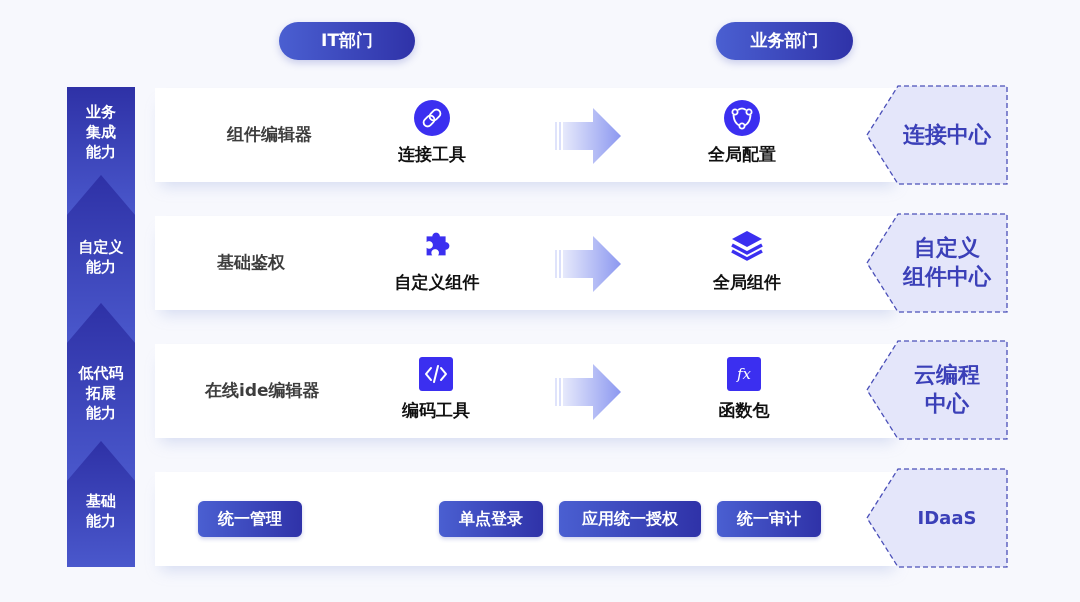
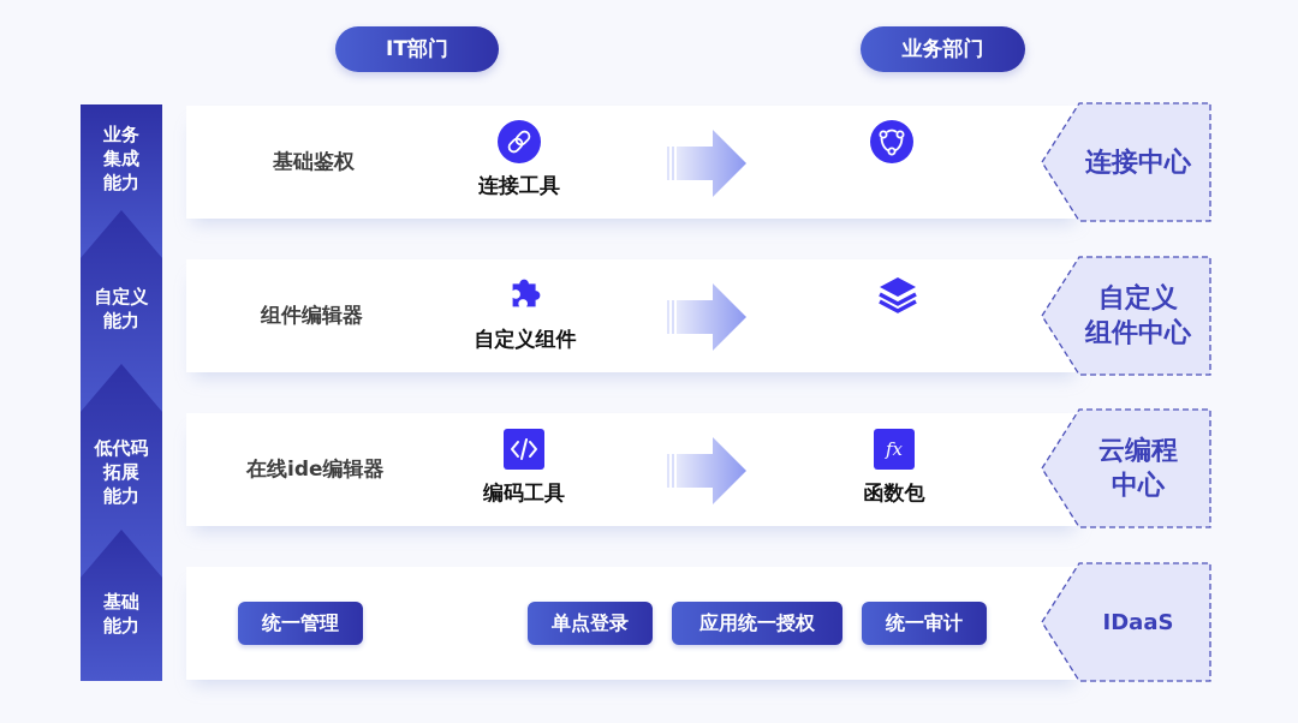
  IT部门
  业务部门
  业务
  集成
  能力
  自定义
  能力
  低代码
  拓展
  能力
  基础
  能力
- 组件编辑器
+ 基础鉴权
  连接工具
- 全局配置
- 基础鉴权
+ 组件编辑器
  自定义组件
- 全局组件
  在线ide编辑器
  编码工具
  fx
  函数包
  统一管理
  单点登录
  应用统一授权
  统一审计
  连接中心
  自定义
  组件中心
  云编程
  中心
  IDaaS
